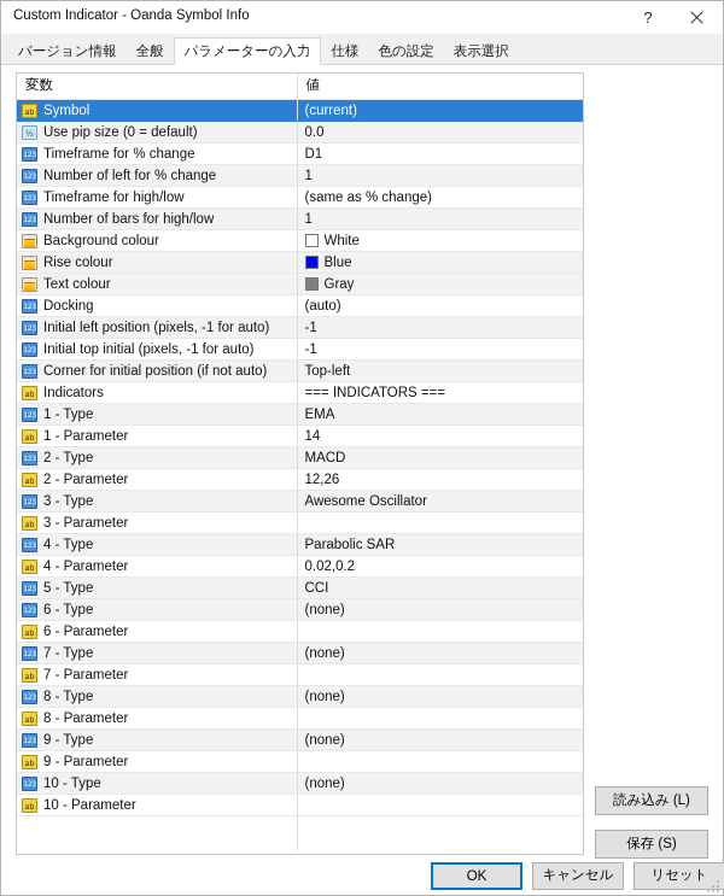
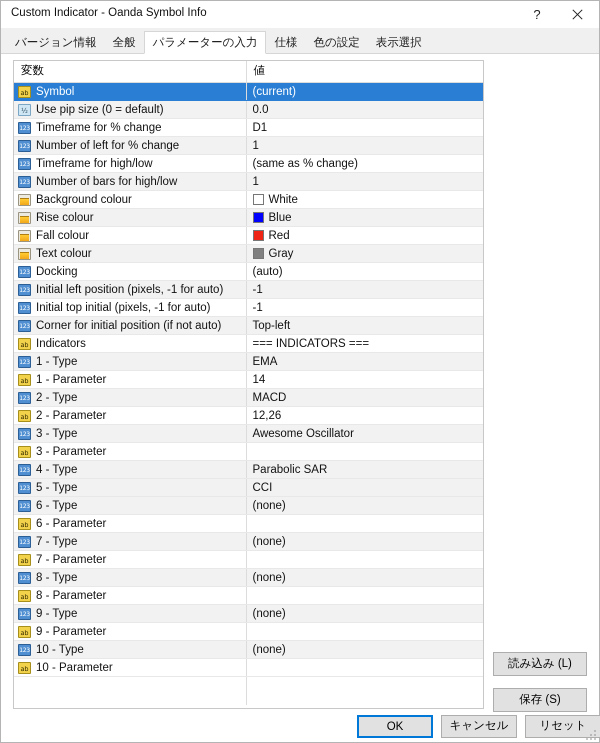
  Custom Indicator - Oanda Symbol Info
  ?
  バージョン情報
  全般
  パラメーターの入力
  仕様
  色の設定
  表示選択
  変数	値
  ab Symbol	(current)
  ½ Use pip size (0 = default)	0.0
  Timeframe for % change	D1
  Number of left for % change	1
  Timeframe for high/low	(same as % change)
  Number of bars for high/low	1
  Background colour	White
  Rise colour	Blue
+ Fall colour	Red
  Text colour	Gray
  Docking	(auto)
  Initial left position (pixels, -1 for auto)	-1
  Initial top initial (pixels, -1 for auto)	-1
  Corner for initial position (if not auto)	Top-left
  ab Indicators	=== INDICATORS ===
  1 - Type	EMA
  ab 1 - Parameter	14
  2 - Type	MACD
  ab 2 - Parameter	12,26
  3 - Type	Awesome Oscillator
  ab 3 - Parameter
  4 - Type	Parabolic SAR
- ab 4 - Parameter	0.02,0.2
  5 - Type	CCI
  6 - Type	(none)
  ab 6 - Parameter
  7 - Type	(none)
  ab 7 - Parameter
  8 - Type	(none)
  ab 8 - Parameter
  9 - Type	(none)
  ab 9 - Parameter
  10 - Type	(none)
  ab 10 - Parameter
  読み込み (L)
  保存 (S)
  OK
  キャンセル
  リセット
